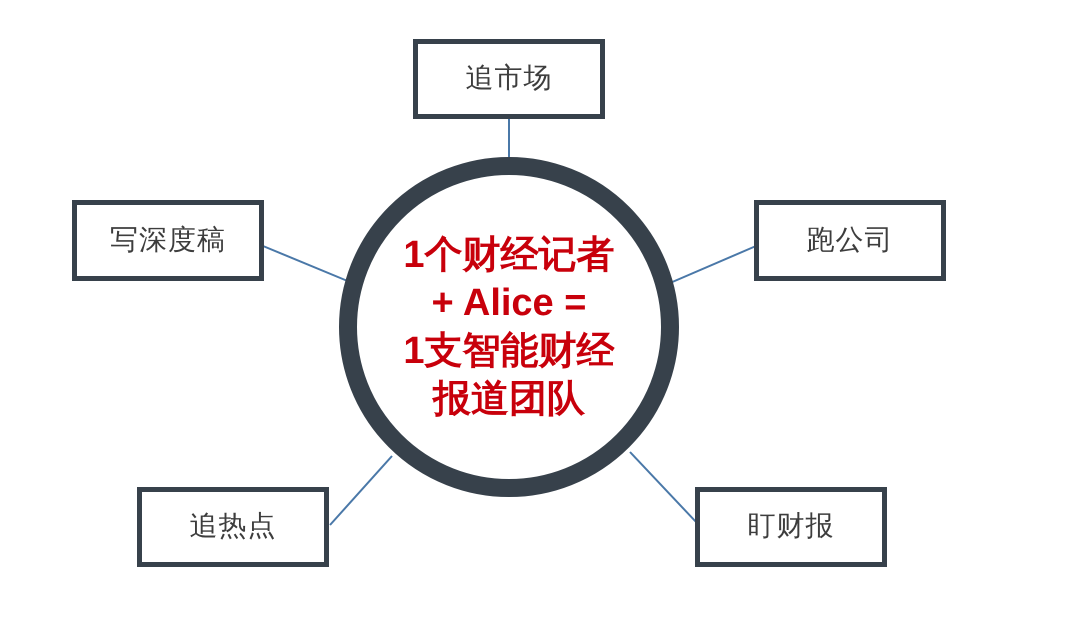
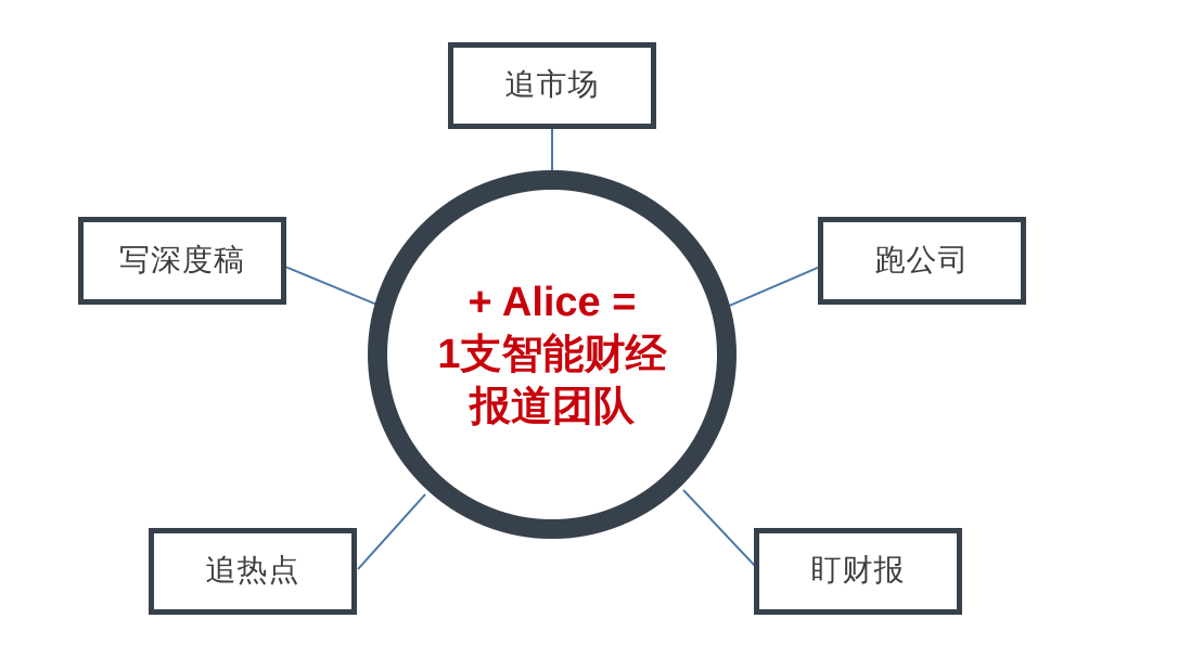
  追市场
  写深度稿
  跑公司
  追热点
  盯财报
- 1个财经记者
  + Alice =
  1支智能财经
  报道团队
